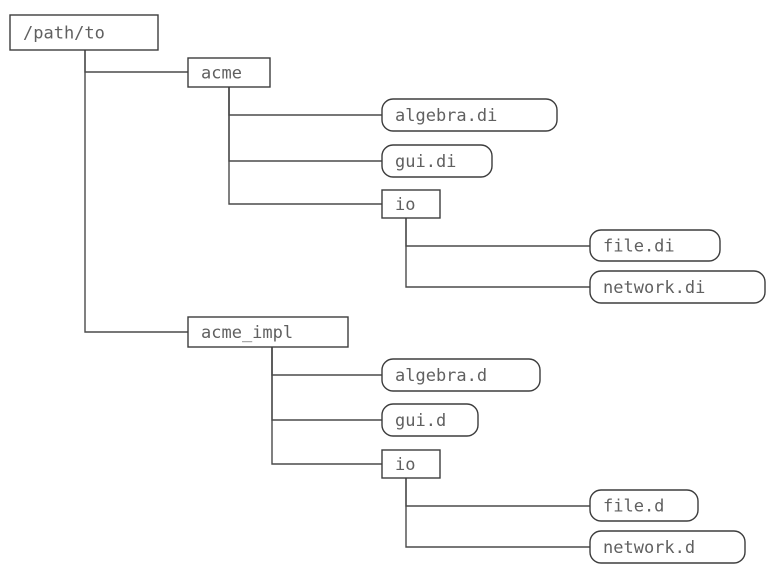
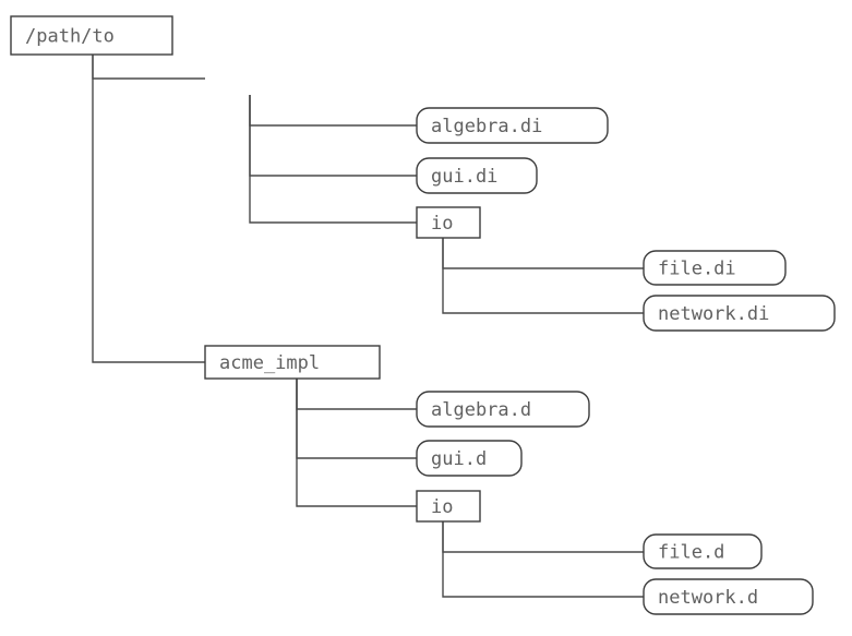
  /path/to
- acme
  algebra.di
  gui.di
  io
  file.di
  network.di
  acme_impl
  algebra.d
  gui.d
  io
  file.d
  network.d
